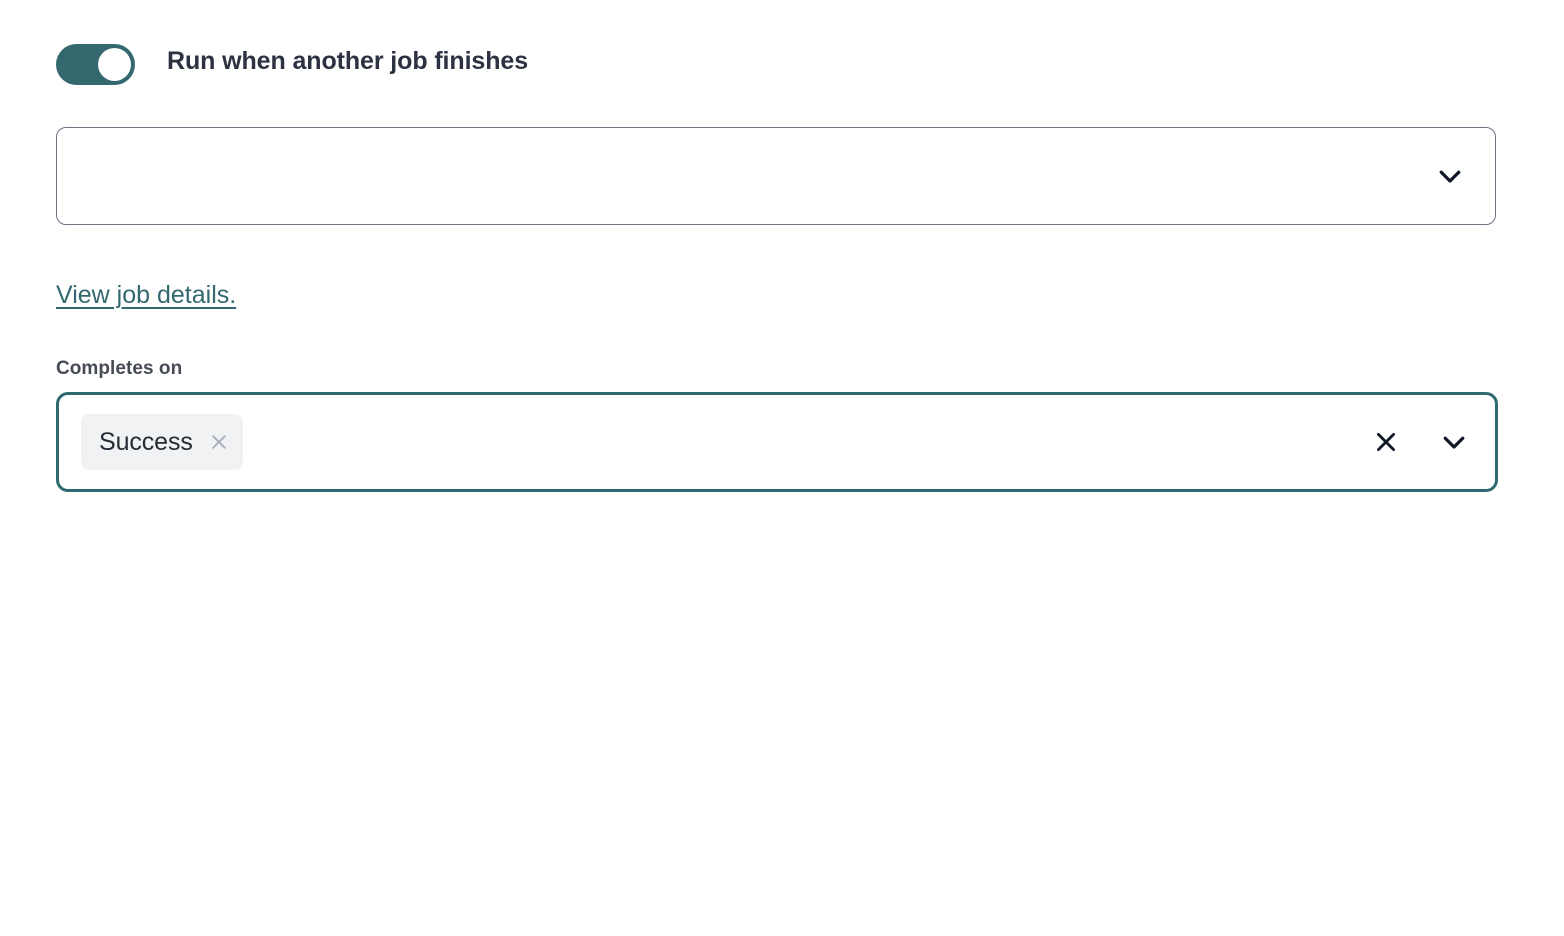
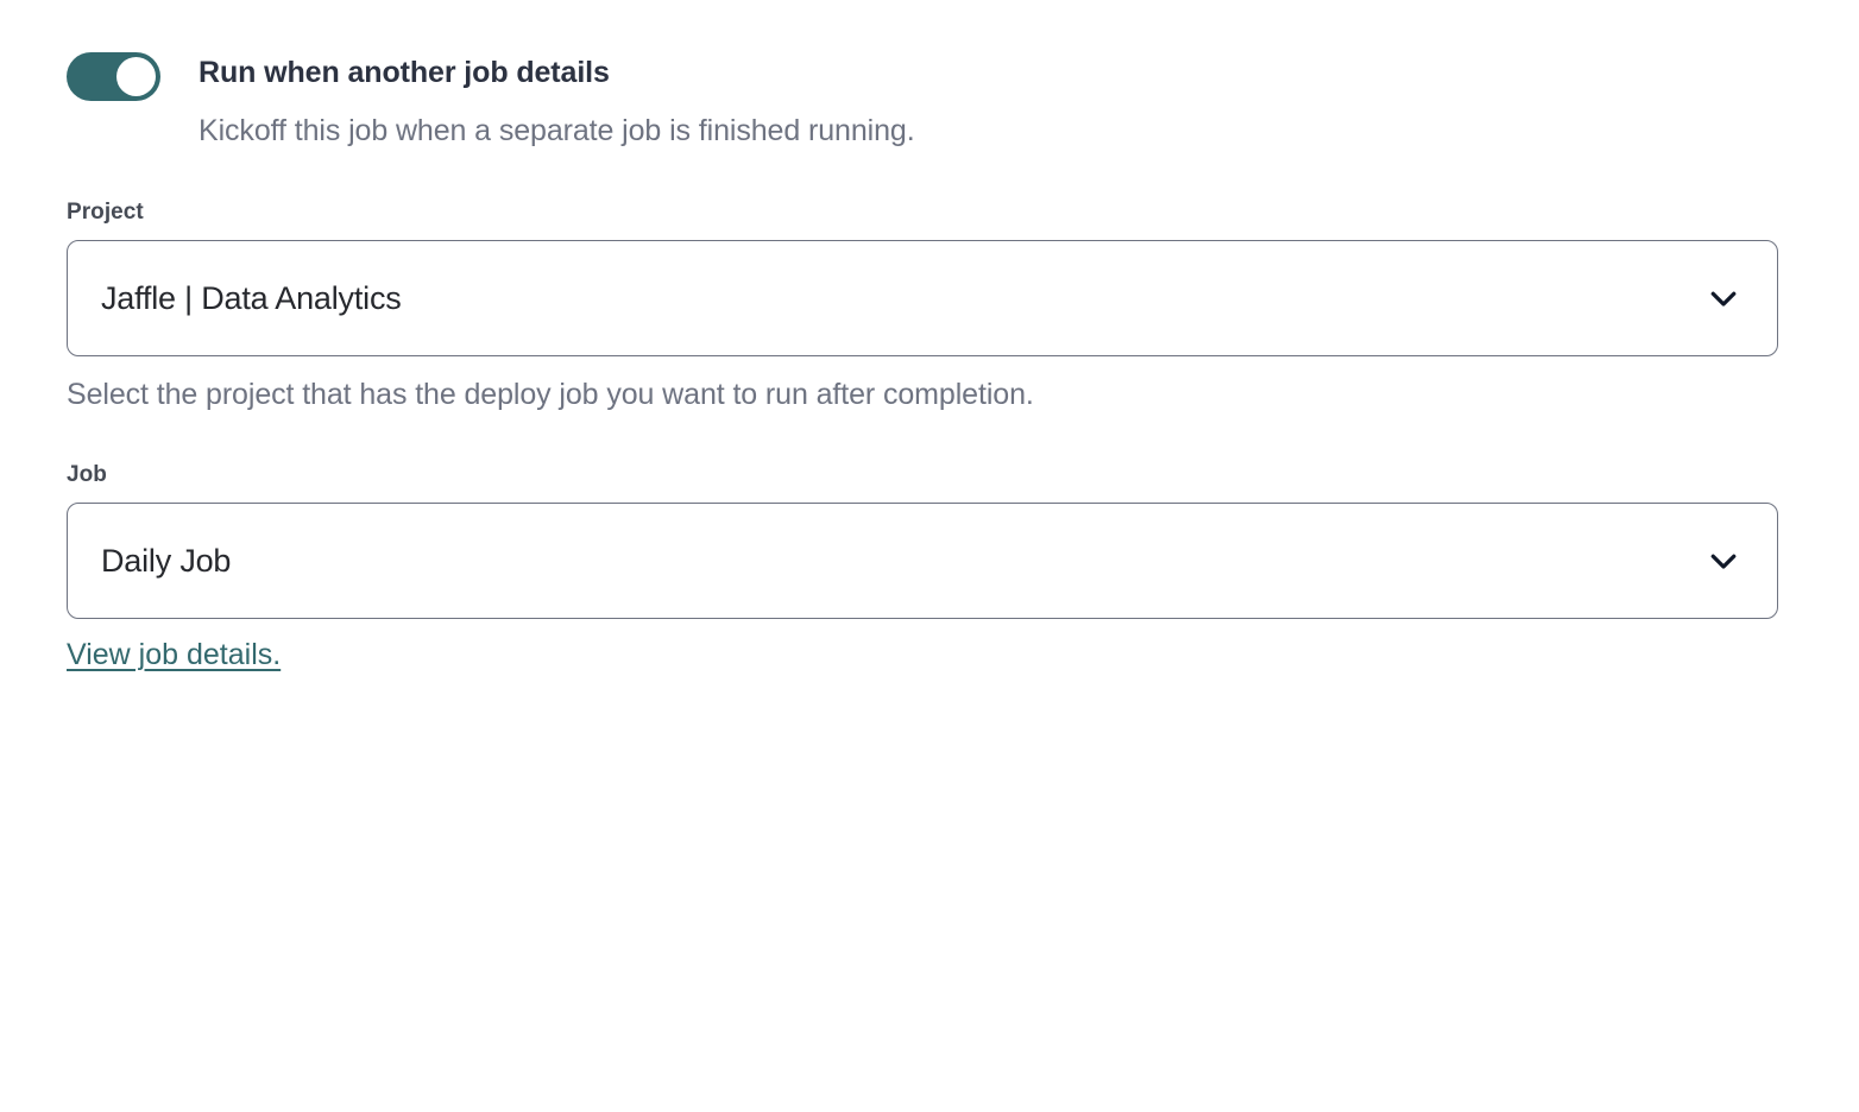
- Run when another job finishes
+ Run when another job details
+ Kickoff this job when a separate job is finished running.
+ Project
+ Jaffle | Data Analytics
+ Select the project that has the deploy job you want to run after completion.
+ Job
+ Daily Job
  View job details.
- Completes on
- Success
